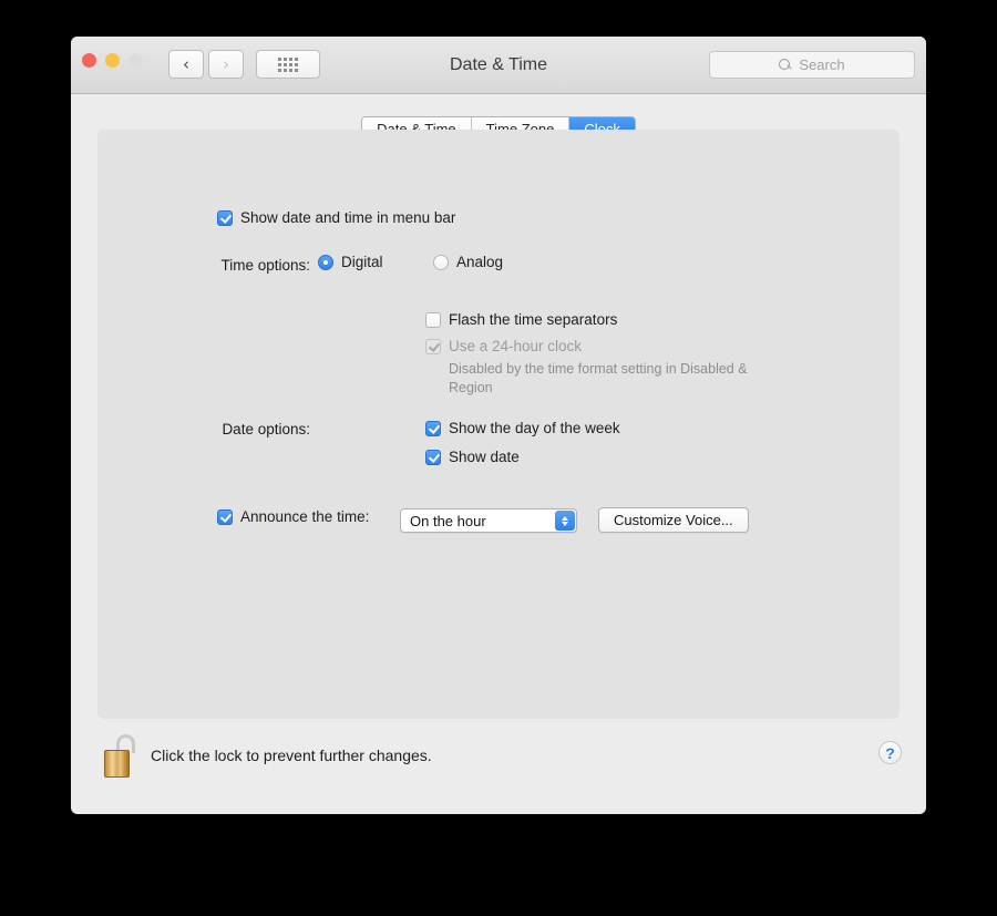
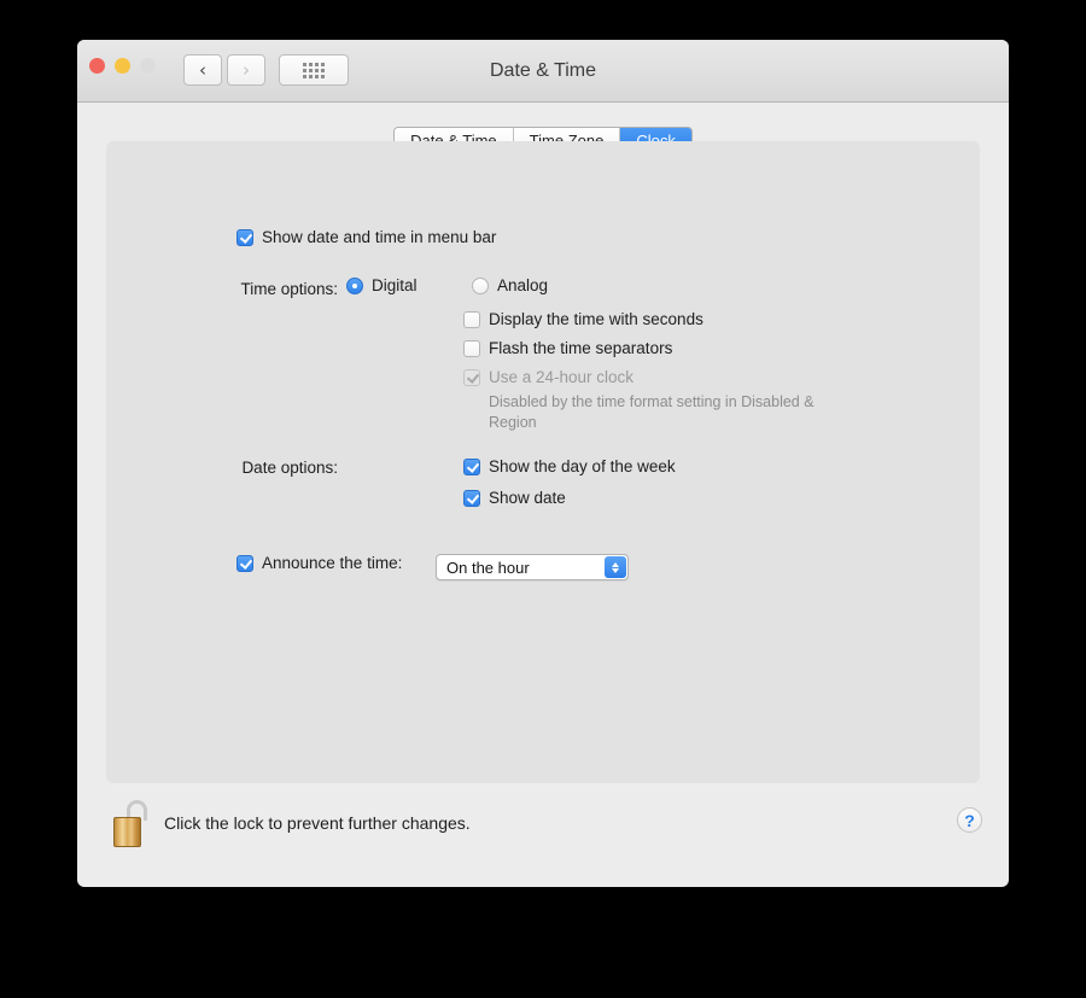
  ‹
  ›
  Date & Time
- Search
  Show date and time in menu bar
  Time options:
  Digital
  Analog
+ Display the time with seconds
  Flash the time separators
  Use a 24-hour clock
  Disabled by the time format setting in Disabled & Region
  Date options:
  Show the day of the week
  Show date
  Announce the time:
  On the hour
- Customize Voice...
  Click the lock to prevent further changes.
  ?
